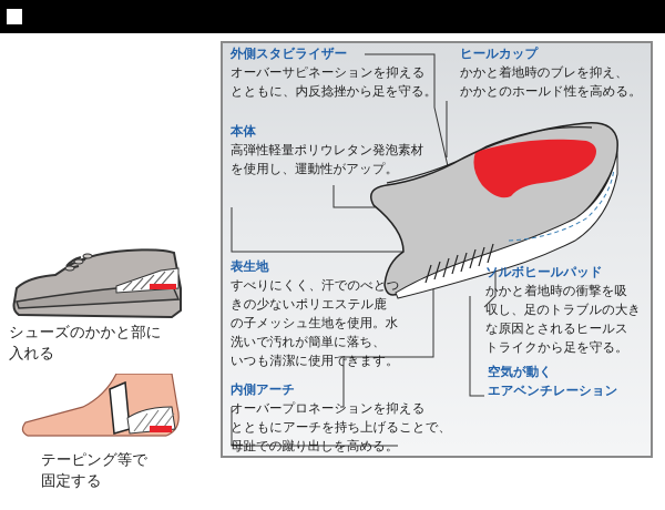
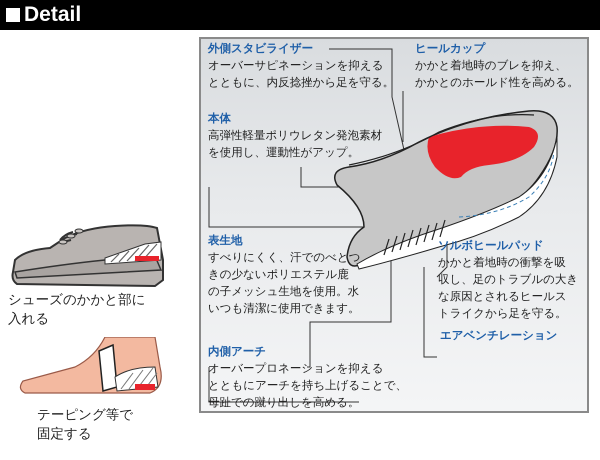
+ Detail
  シューズのかかと部に
  入れる
  テーピング等で
  固定する
  外側スタビライザー
  オーバーサピネーションを抑える
  とともに、内反捻挫から足を守る。
  ヒールカップ
  かかと着地時のブレを抑え、
  かかとのホールド性を高める。
  本体
  高弾性軽量ポリウレタン発泡素材
  を使用し、運動性がアップ。
  表生地
  すべりにくく、汗でのべとつ
  きの少ないポリエステル鹿
  の子メッシュ生地を使用。水
- 洗いで汚れが簡単に落ち、
  いつも清潔に使用できます。
  ソルボヒールパッド
  かかと着地時の衝撃を吸
  収し、足のトラブルの大き
  な原因とされるヒールス
  トライクから足を守る。
- 空気が動く
  エアベンチレーション
  内側アーチ
  オーバープロネーションを抑える
  とともにアーチを持ち上げることで、
  母趾での蹴り出しを高める。
